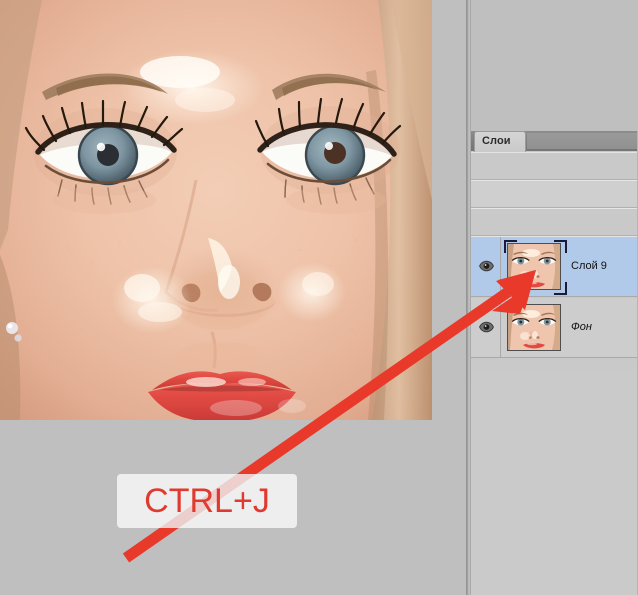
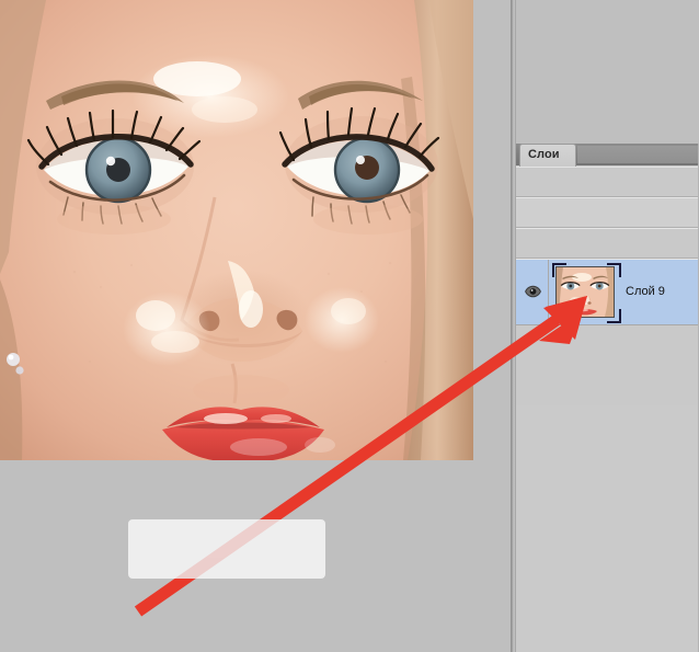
  Слои
  Слой 9
- Фон
- CTRL+J
